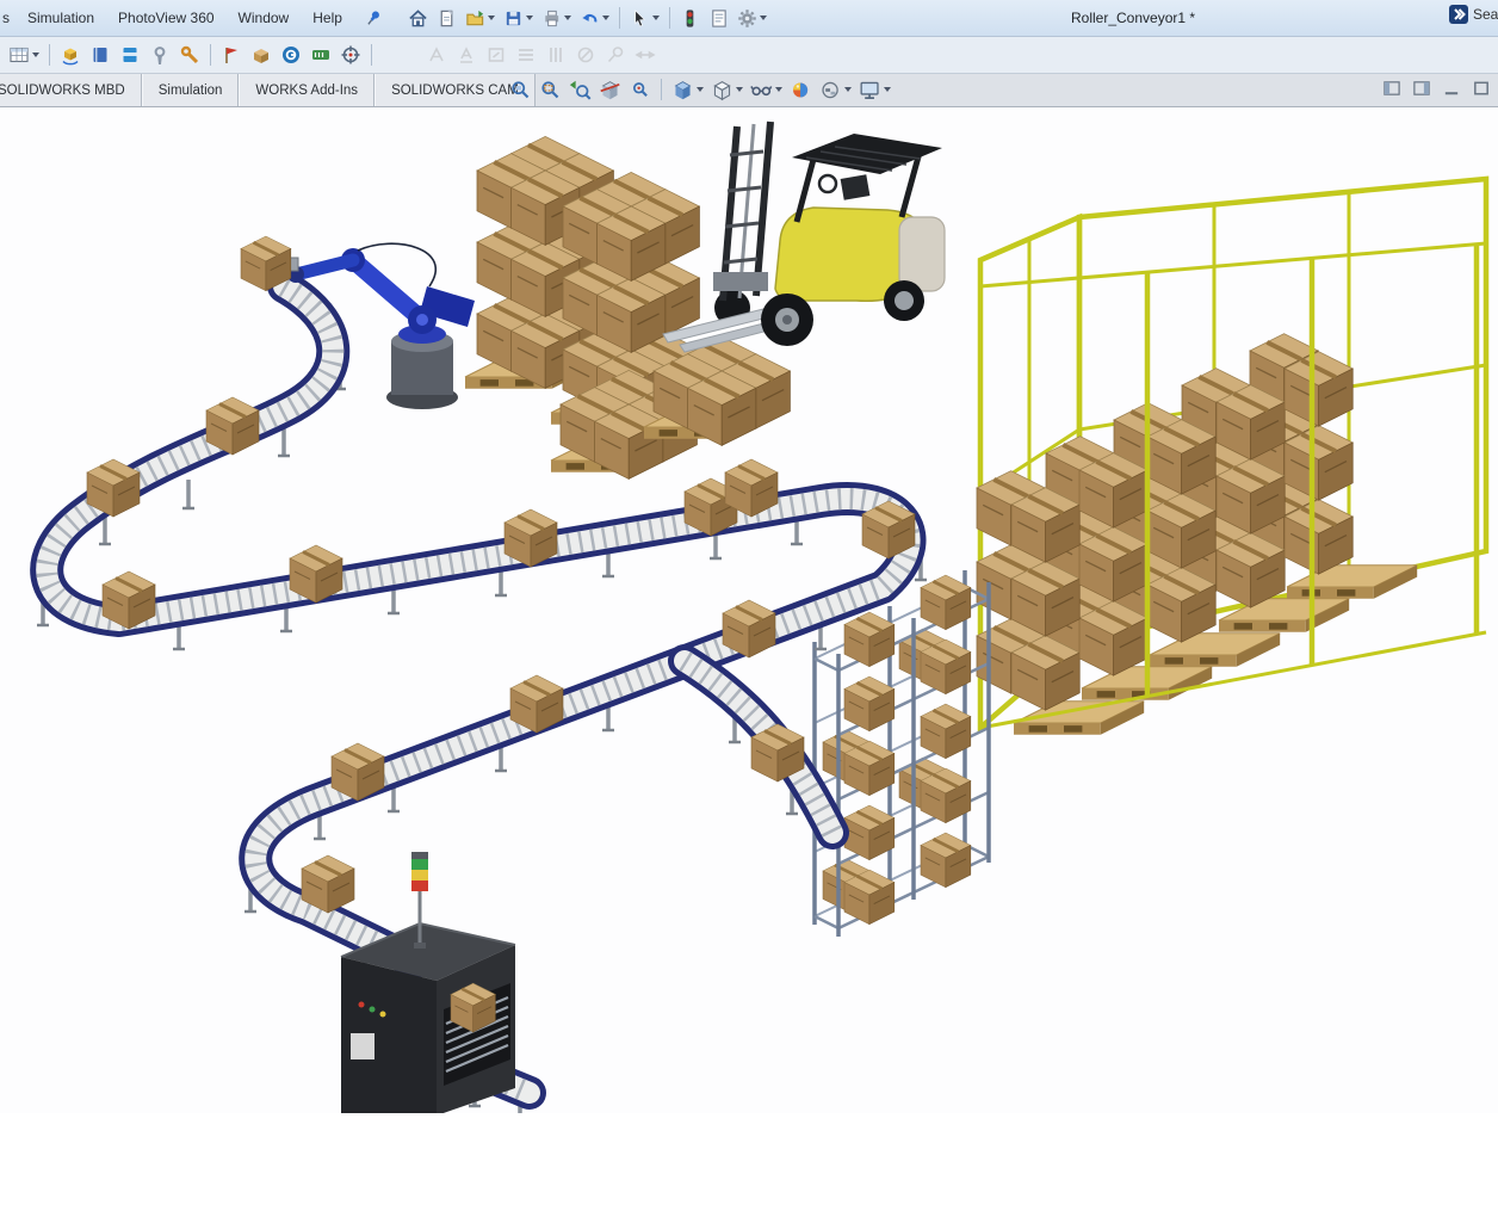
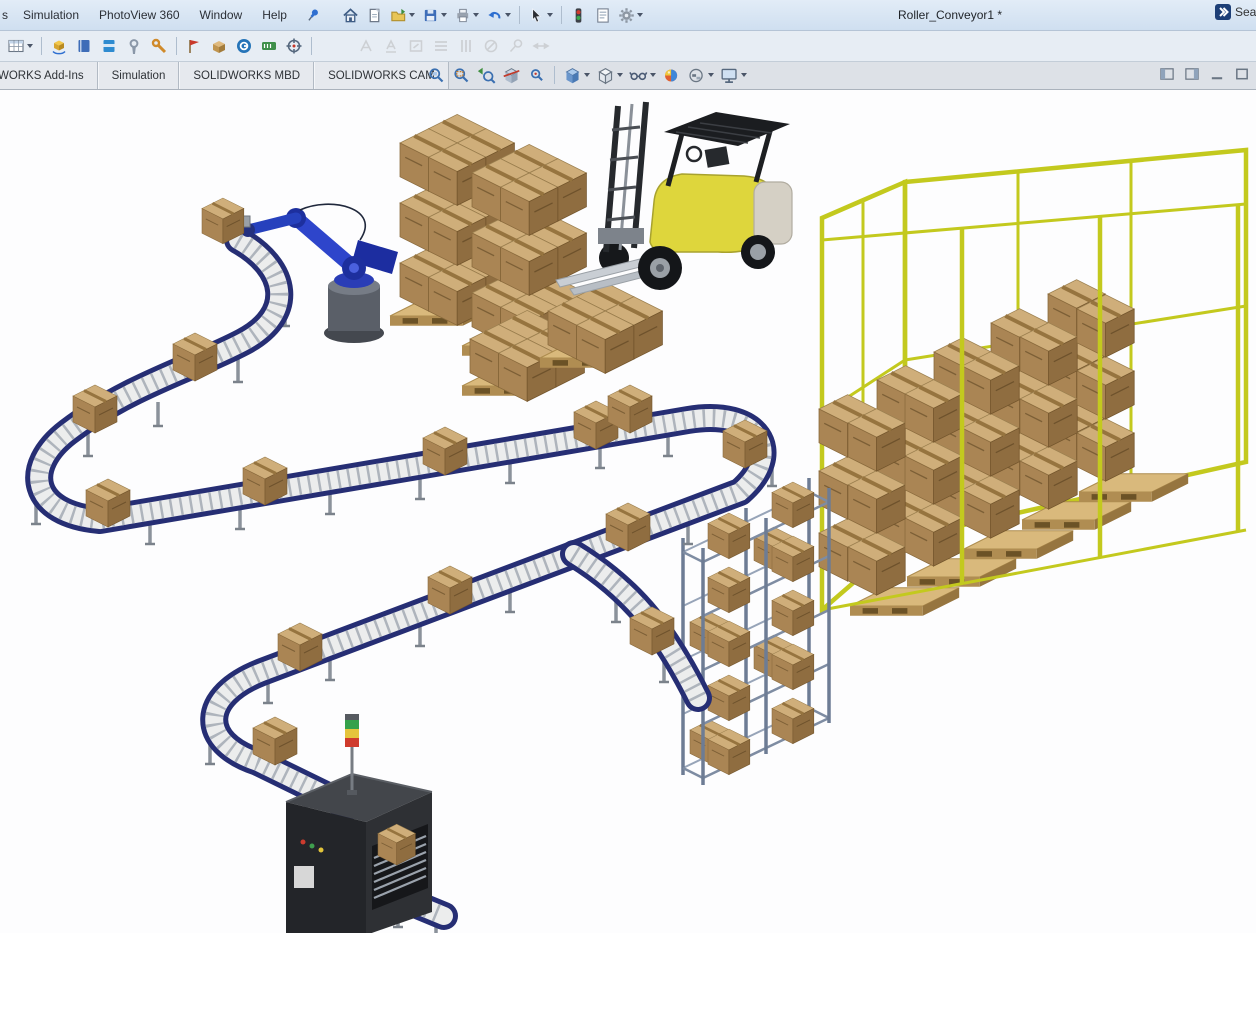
  s
  Simulation
  PhotoView 360
  Window
  Help
  Roller_Conveyor1 *
  Sea
- SOLIDWORKS MBD
+ WORKS Add-Ins
  Simulation
- WORKS Add-Ins
+ SOLIDWORKS MBD
  SOLIDWORKS CA
